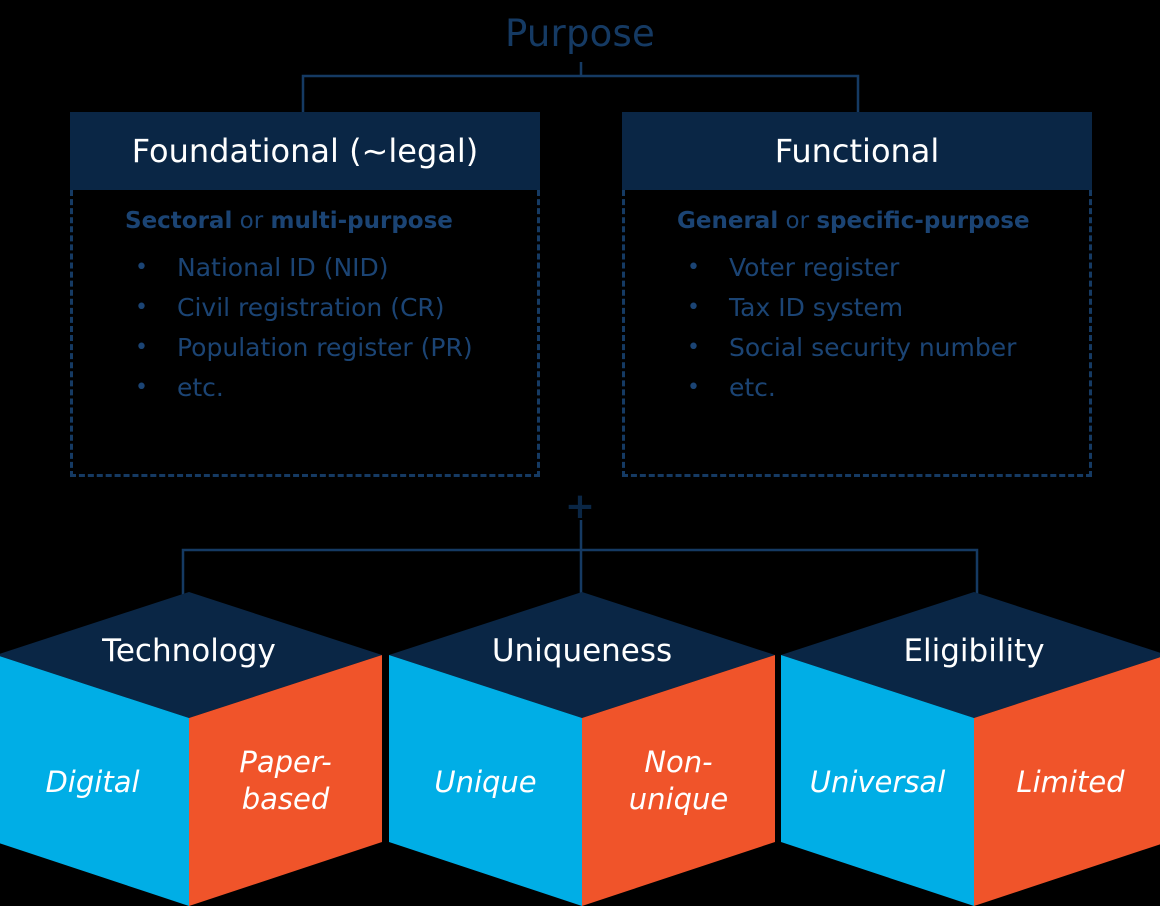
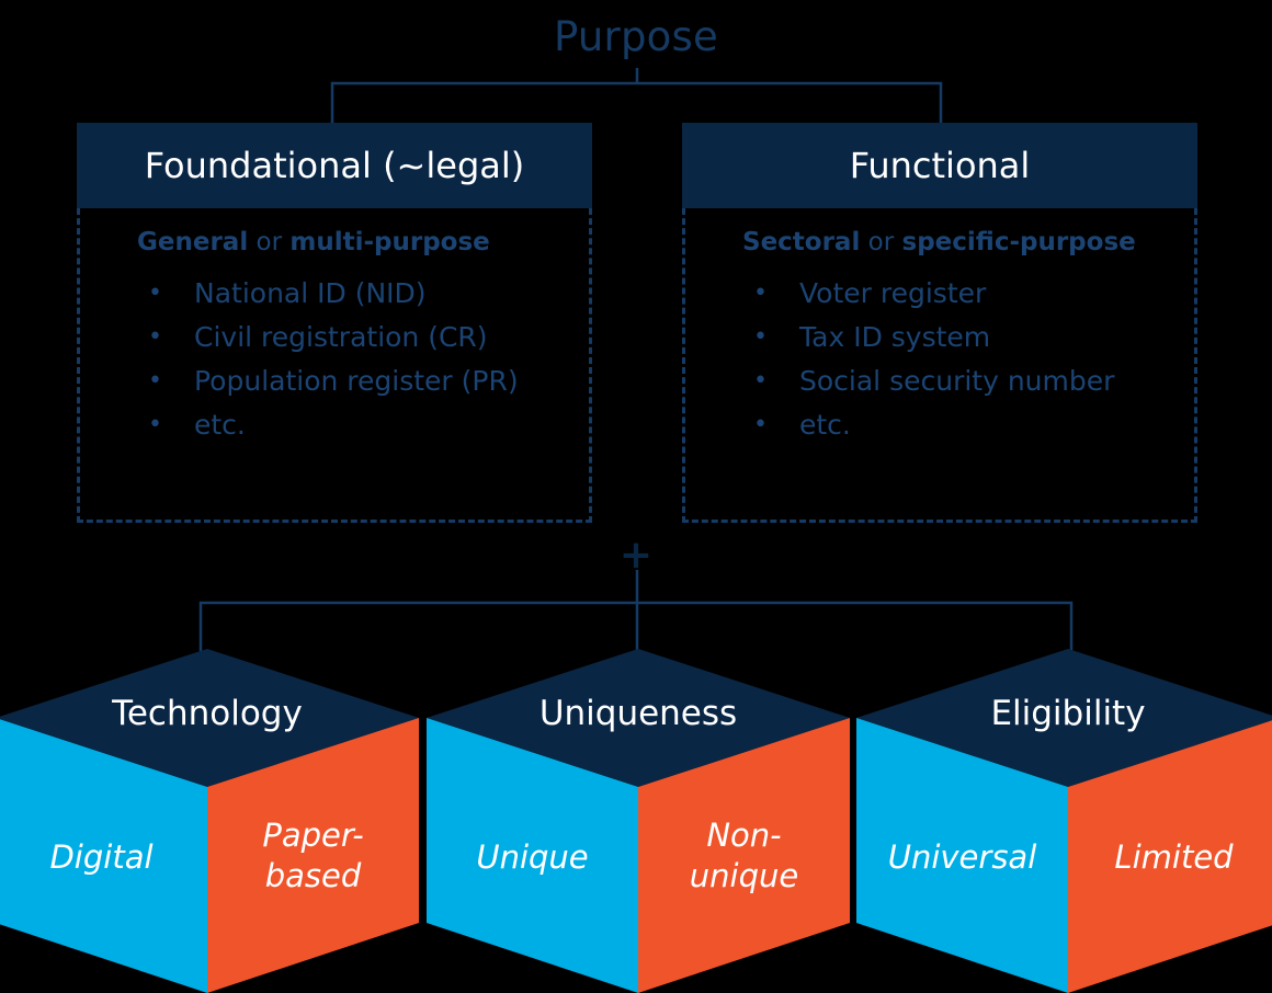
  Purpose
  Foundational (~legal)
- Sectoral or multi-purpose
+ General or multi-purpose
  National ID (NID)
  Civil registration (CR)
  Population register (PR)
  etc.
  Functional
- General or specific-purpose
+ Sectoral or specific-purpose
  Voter register
  Tax ID system
  Social security number
  etc.
  +
  Technology
  Digital
  Paper-
  based
  Uniqueness
  Unique
  Non-
  unique
  Eligibility
  Universal
  Limited
